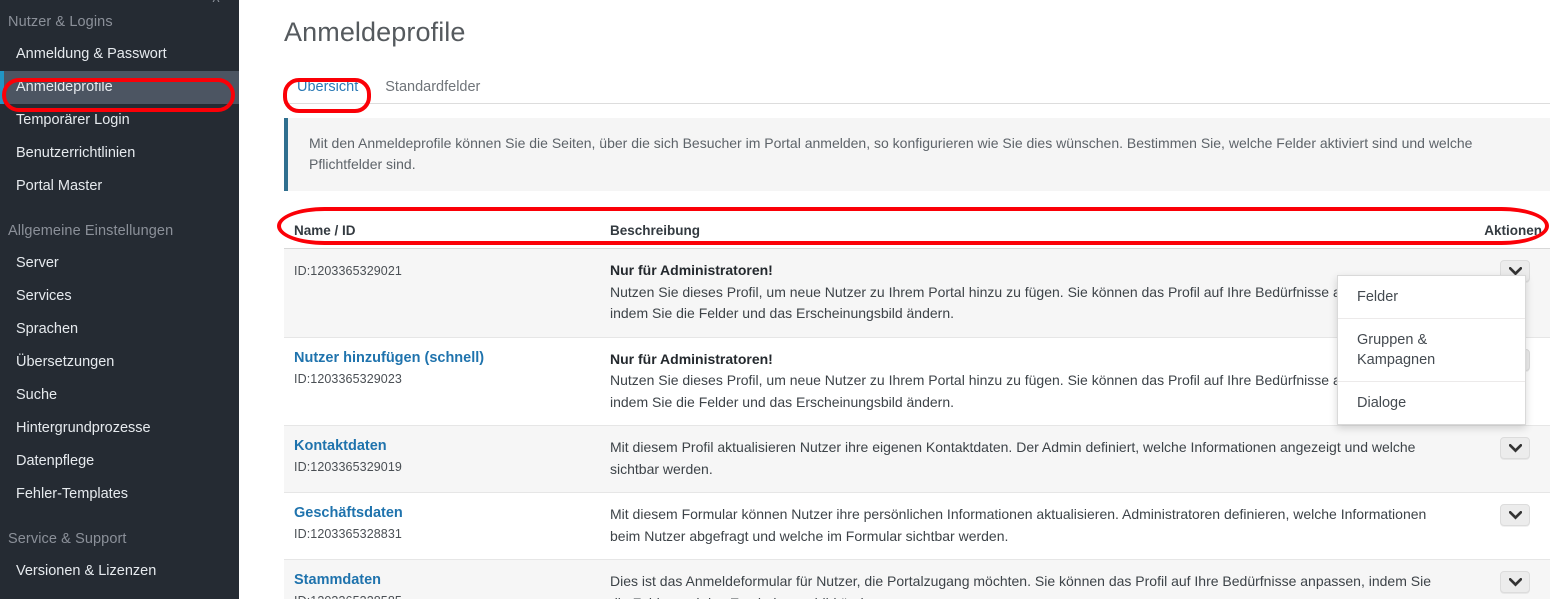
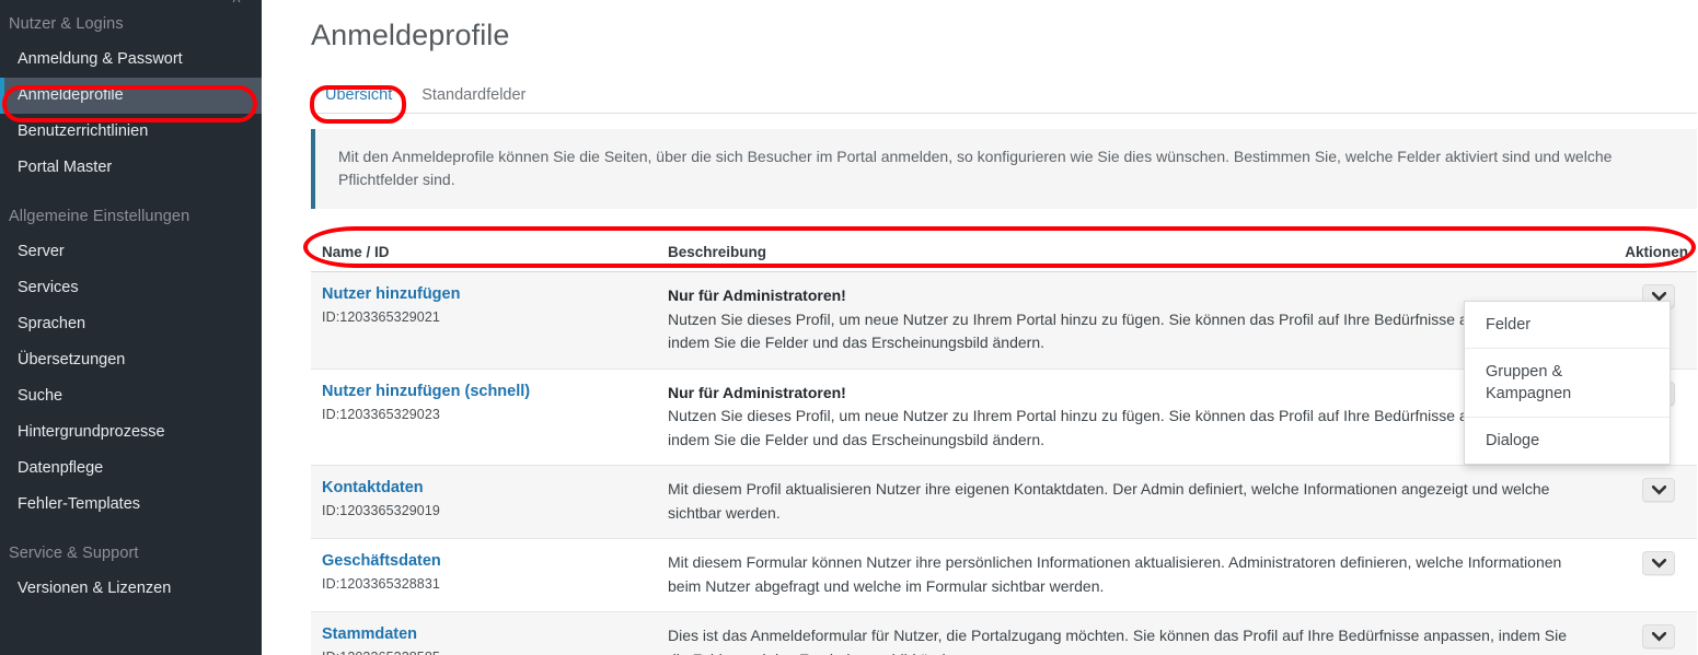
  ^
  Nutzer & Logins
  Anmeldung & Passwort
  Anmeldeprofile
- Temporärer Login
  Benutzerrichtlinien
  Portal Master
  Allgemeine Einstellungen
  Server
  Services
  Sprachen
  Übersetzungen
  Suche
  Hintergrundprozesse
  Datenpflege
  Fehler-Templates
  Service & Support
  Versionen & Lizenzen
  Anmeldeprofile
  Übersicht
  Standardfelder
  Mit den Anmeldeprofile können Sie die Seiten, über die sich Besucher im Portal anmelden, so konfigurieren wie Sie dies wünschen. Bestimmen Sie, welche Felder aktiviert sind und welche Pflichtfelder sind.
  Name / ID
  Beschreibung
  Aktionen
+ Nutzer hinzufügen
  ID:1203365329021
  Nur für Administratoren!
  Nutzen Sie dieses Profil, um neue Nutzer zu Ihrem Portal hinzu zu fügen. Sie können das Profil auf Ihre Bedürfnisse indem Sie die Felder und das Erscheinungsbild ändern.
  Nutzer hinzufügen (schnell)
  ID:1203365329023
  Nur für Administratoren!
  Nutzen Sie dieses Profil, um neue Nutzer zu Ihrem Portal hinzu zu fügen. Sie können das Profil auf Ihre Bedürfnisse indem Sie die Felder und das Erscheinungsbild ändern.
  Kontaktdaten
  ID:1203365329019
  Mit diesem Profil aktualisieren Nutzer ihre eigenen Kontaktdaten. Der Admin definiert, welche Informationen angezeigt und welche sichtbar werden.
  Geschäftsdaten
  ID:1203365328831
  Mit diesem Formular können Nutzer ihre persönlichen Informationen aktualisieren. Administratoren definieren, welche Informationen beim Nutzer abgefragt und welche im Formular sichtbar werden.
  Stammdaten
  Dies ist das Anmeldeformular für Nutzer, die Portalzugang möchten. Sie können das Profil auf Ihre Bedürfnisse anpassen, indem Sie
  Felder
  Gruppen & Kampagnen
  Dialoge
